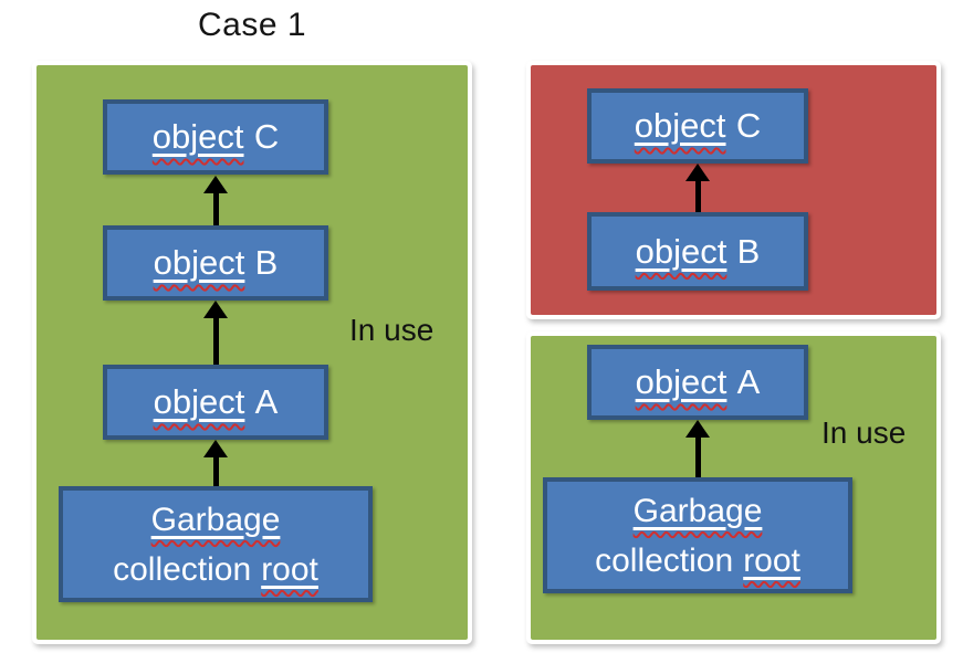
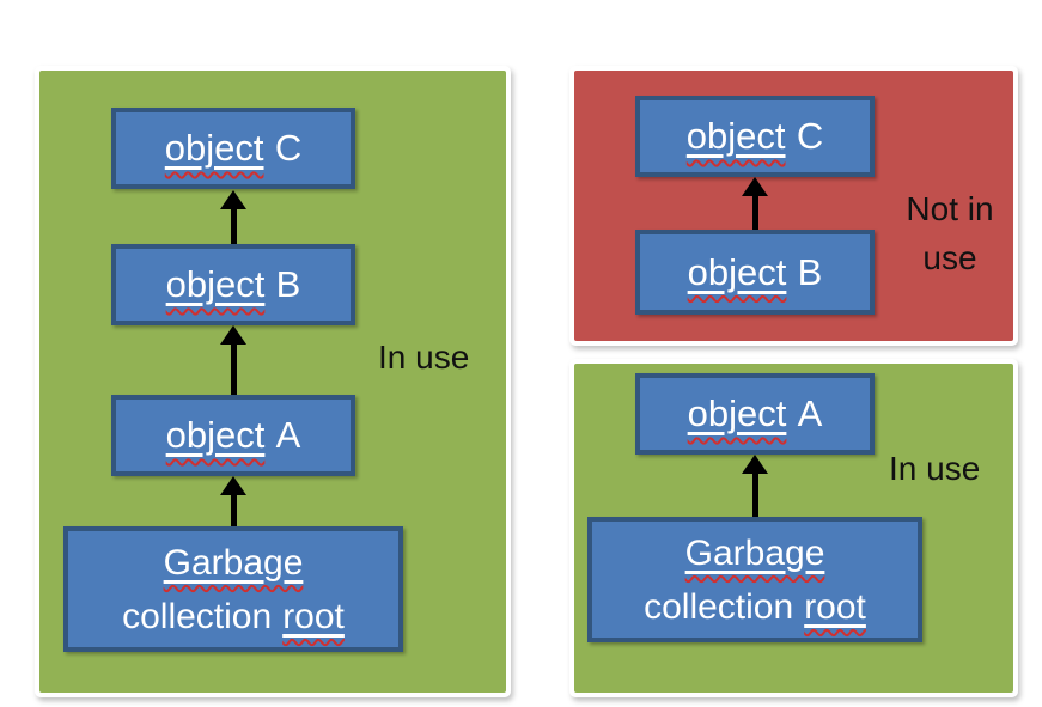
- Case 1
  object
  C
  object
  B
  object
  A
  Garbage
  collection root
  In use
  object
  C
  object
  B
+ Not in
+ use
  object
  A
  Garbage
  collection root
  In use
